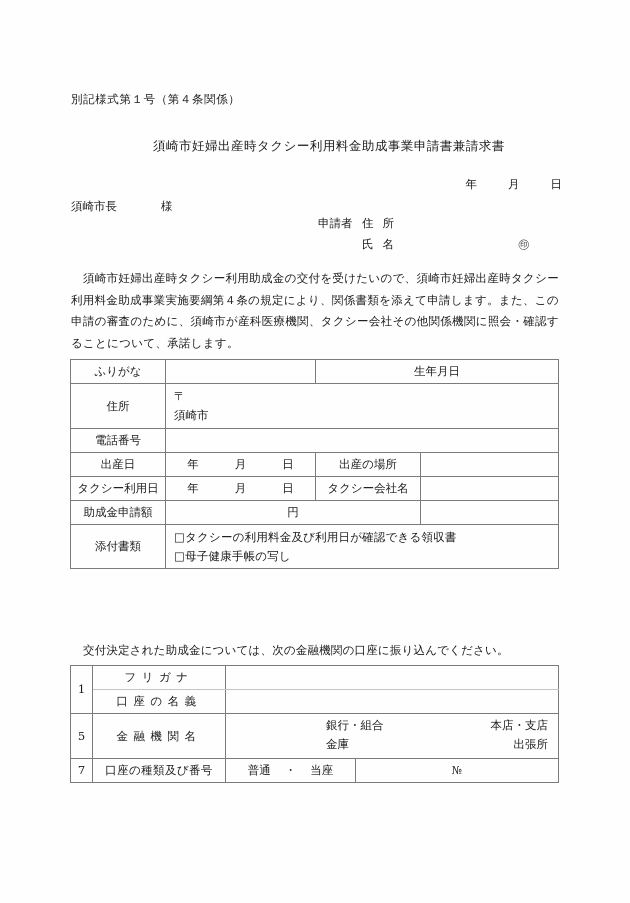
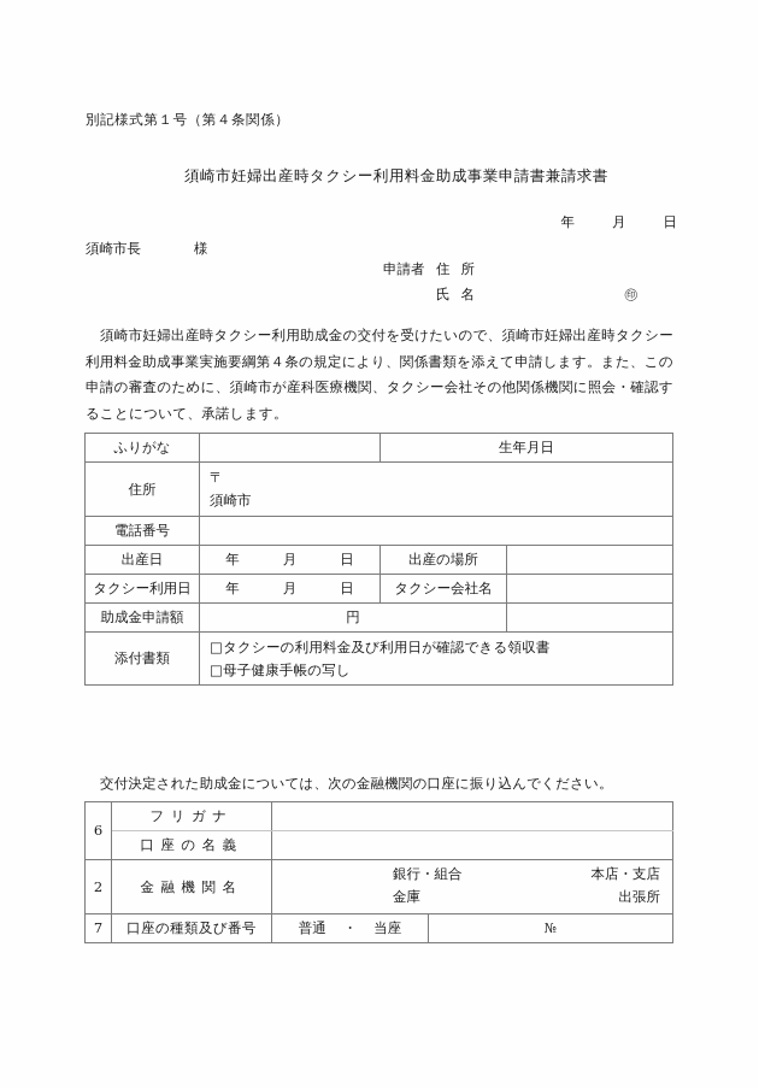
  別記様式第１号（第４条関係）
  須崎市妊婦出産時タクシー利用料金助成事業申請書兼請求書
  年 月 日
  須崎市長 様
  申請者 住 所
  氏 名
  ㊞
  須崎市妊婦出産時タクシー利用助成金の交付を受けたいので、須崎市妊婦出産時タクシー利用料金助成事業実施要綱第４条の規定により、関係書類を添えて申請します。また、この申請の審査のために、須崎市が産科医療機関、タクシー会社その他関係機関に照会・確認することについて、承諾します。
  ふりがな		生年月日
  住所	〒 須崎市
  電話番号
  出産日	年 月 日	出産の場所
  タクシー利用日	年 月 日	タクシー会社名
  助成金申請額	円
  添付書類	□タクシーの利用料金及び利用日が確認できる領収書 □母子健康手帳の写し
  交付決定された助成金については、次の金融機関の口座に振り込んでください。
- 1	フリガナ
+ 6	フリガナ
  口座の名義
- 5	金融機関名	銀行・組合 金庫 本店・支店 出張所
+ 2	金融機関名	銀行・組合 金庫 本店・支店 出張所
  7	口座の種類及び番号	普通 ・ 当座	№
